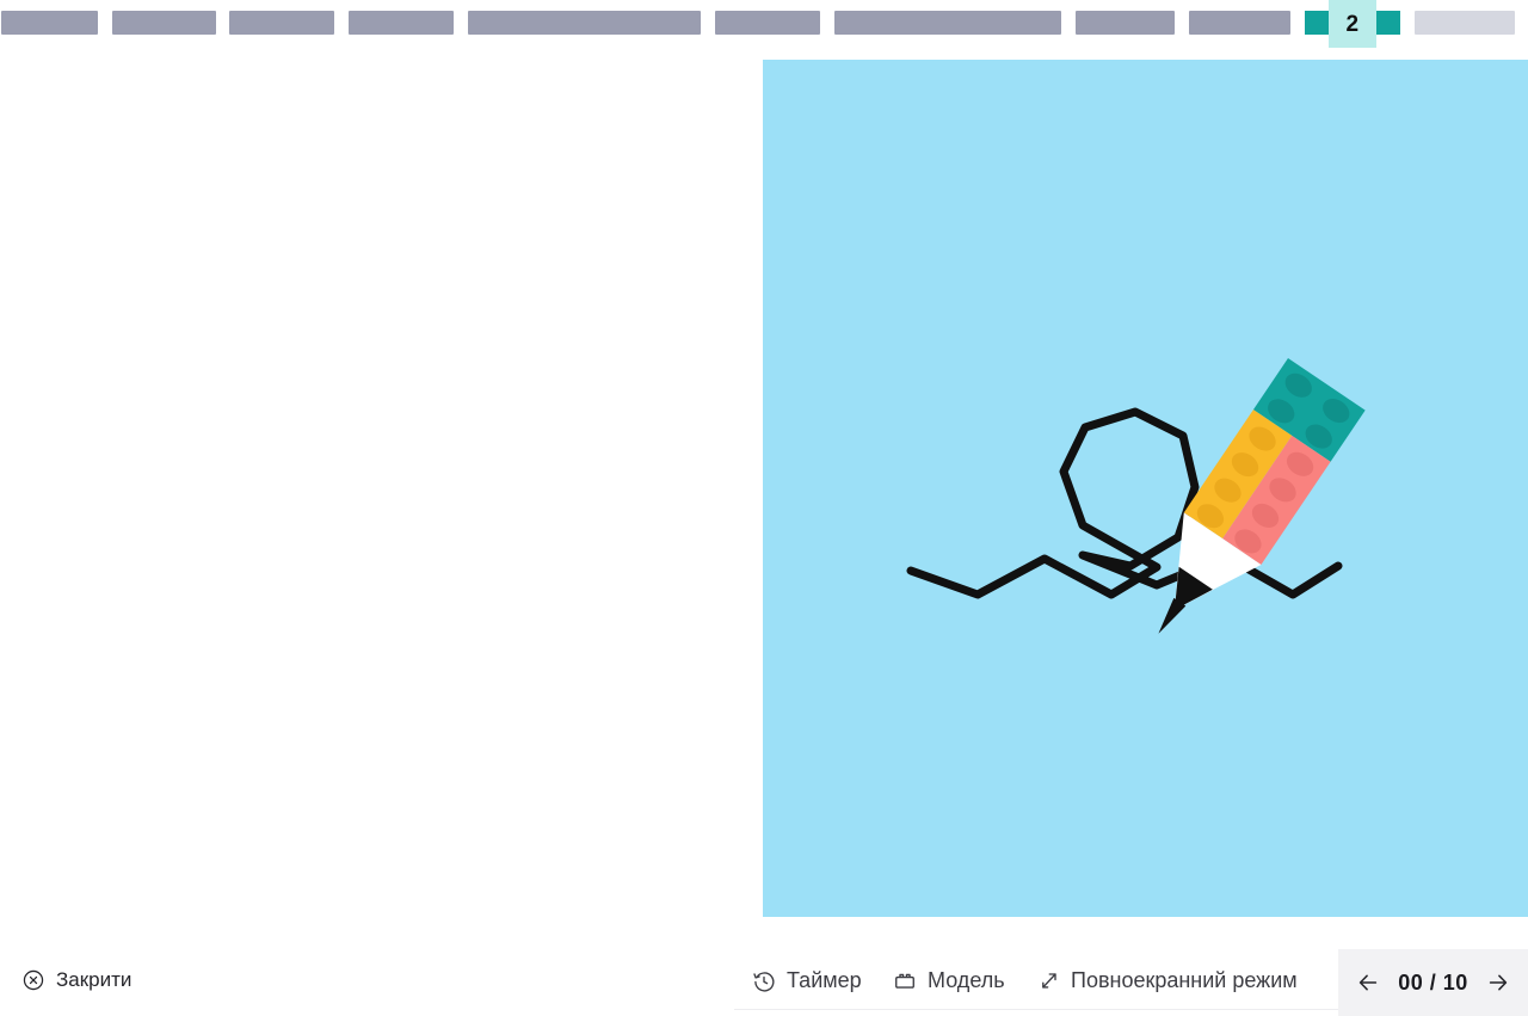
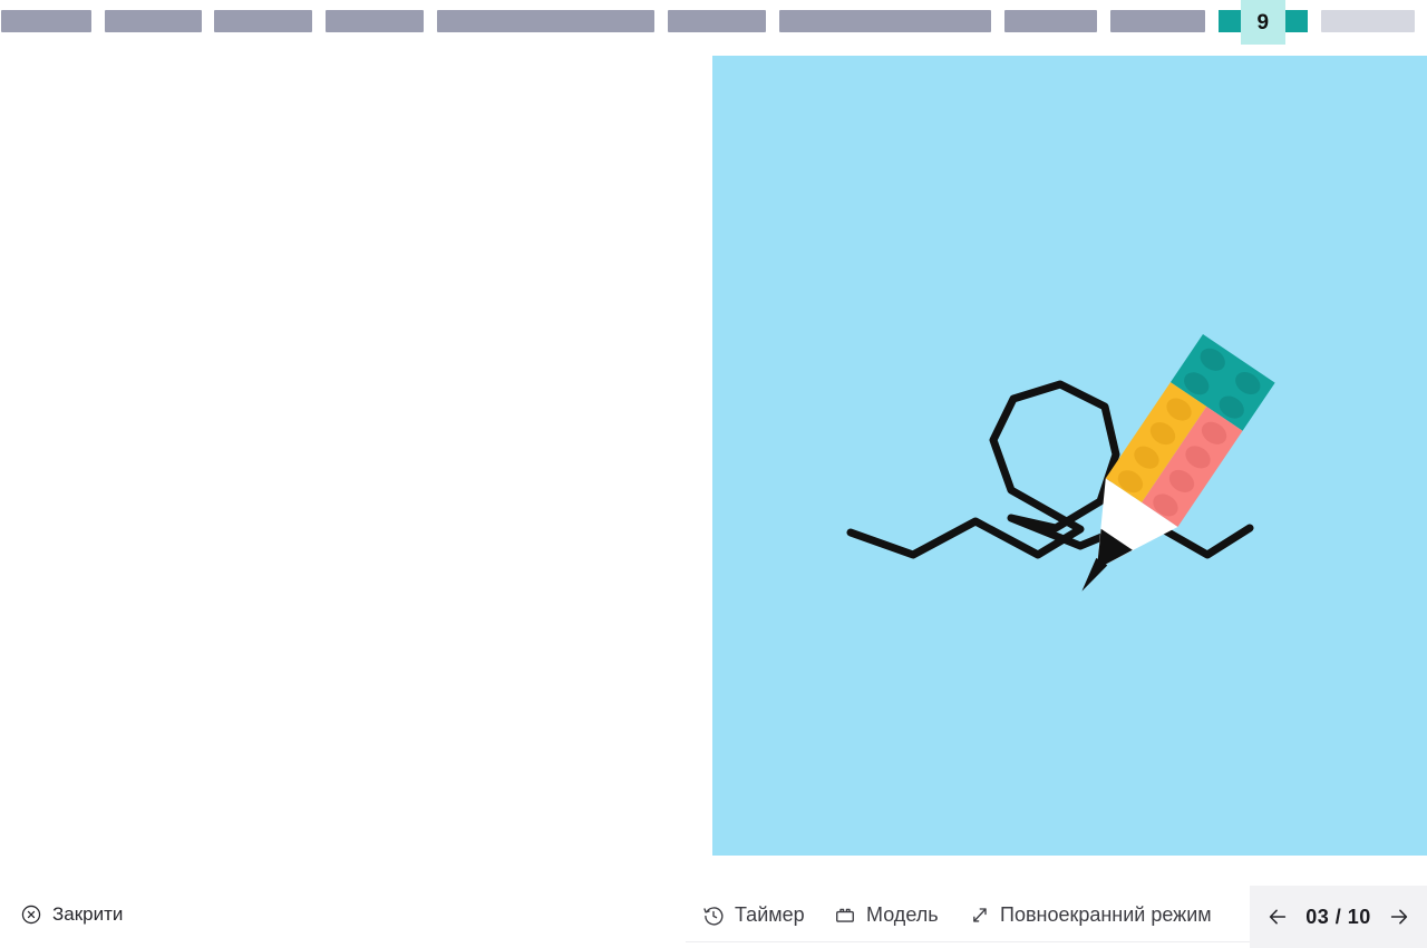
- 2
+ 9
  Закрити
  Таймер
  Модель
  Повноекранний режим
- 00 / 10
+ 03 / 10
